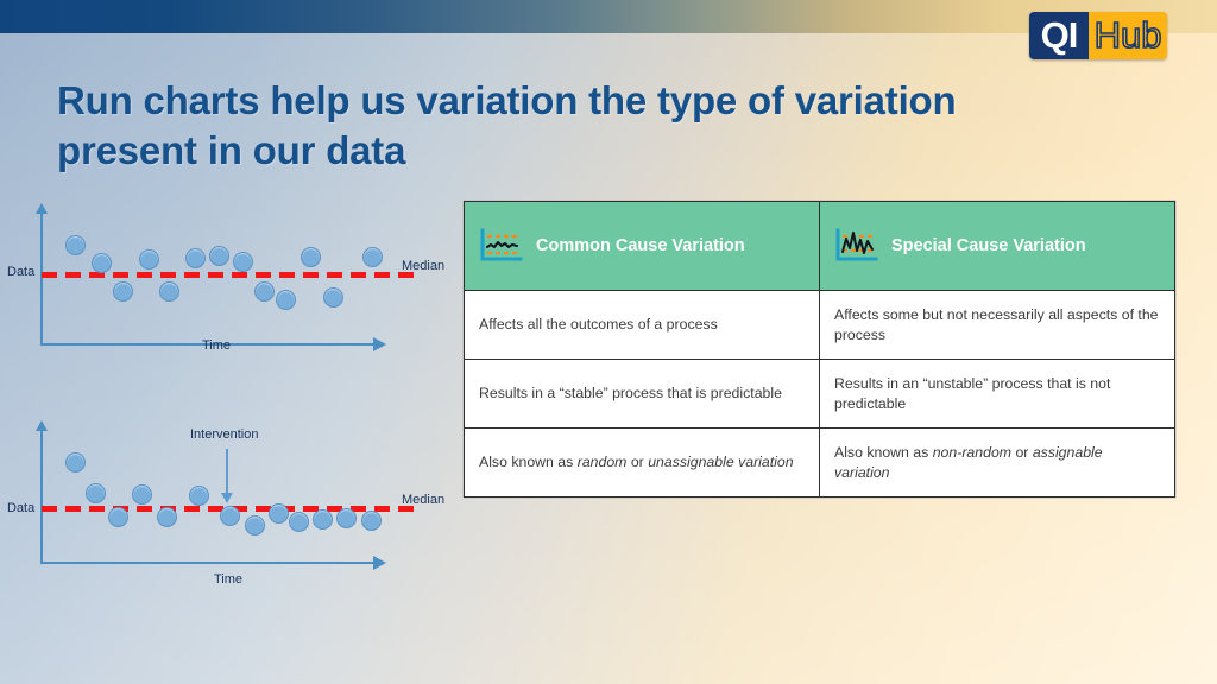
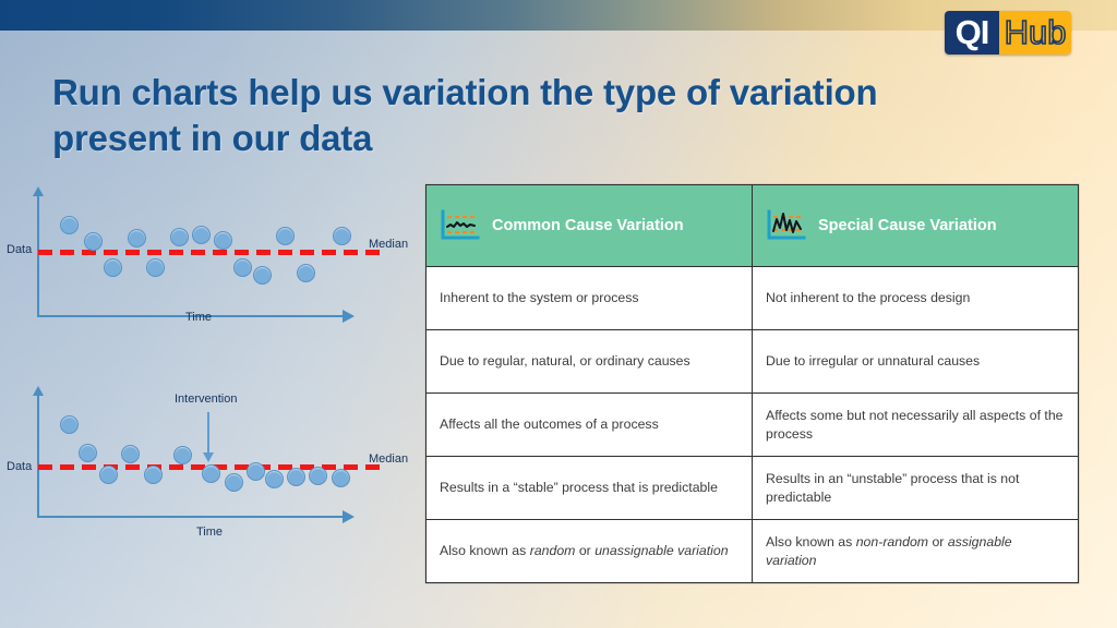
  QI
  Hub
  Run charts help us variation the type of variation present in our data
  Data
  Time
  Median
  Data
  Time
  Median
  Intervention
  Common Cause Variation	Special Cause Variation
+ Inherent to the system or process	Not inherent to the process design
+ Due to regular, natural, or ordinary causes	Due to irregular or unnatural causes
  Affects all the outcomes of a process	Affects some but not necessarily all aspects of the process
  Results in a “stable” process that is predictable	Results in an “unstable” process that is not predictable
  Also known as random or unassignable variation	Also known as non-random or assignable variation
